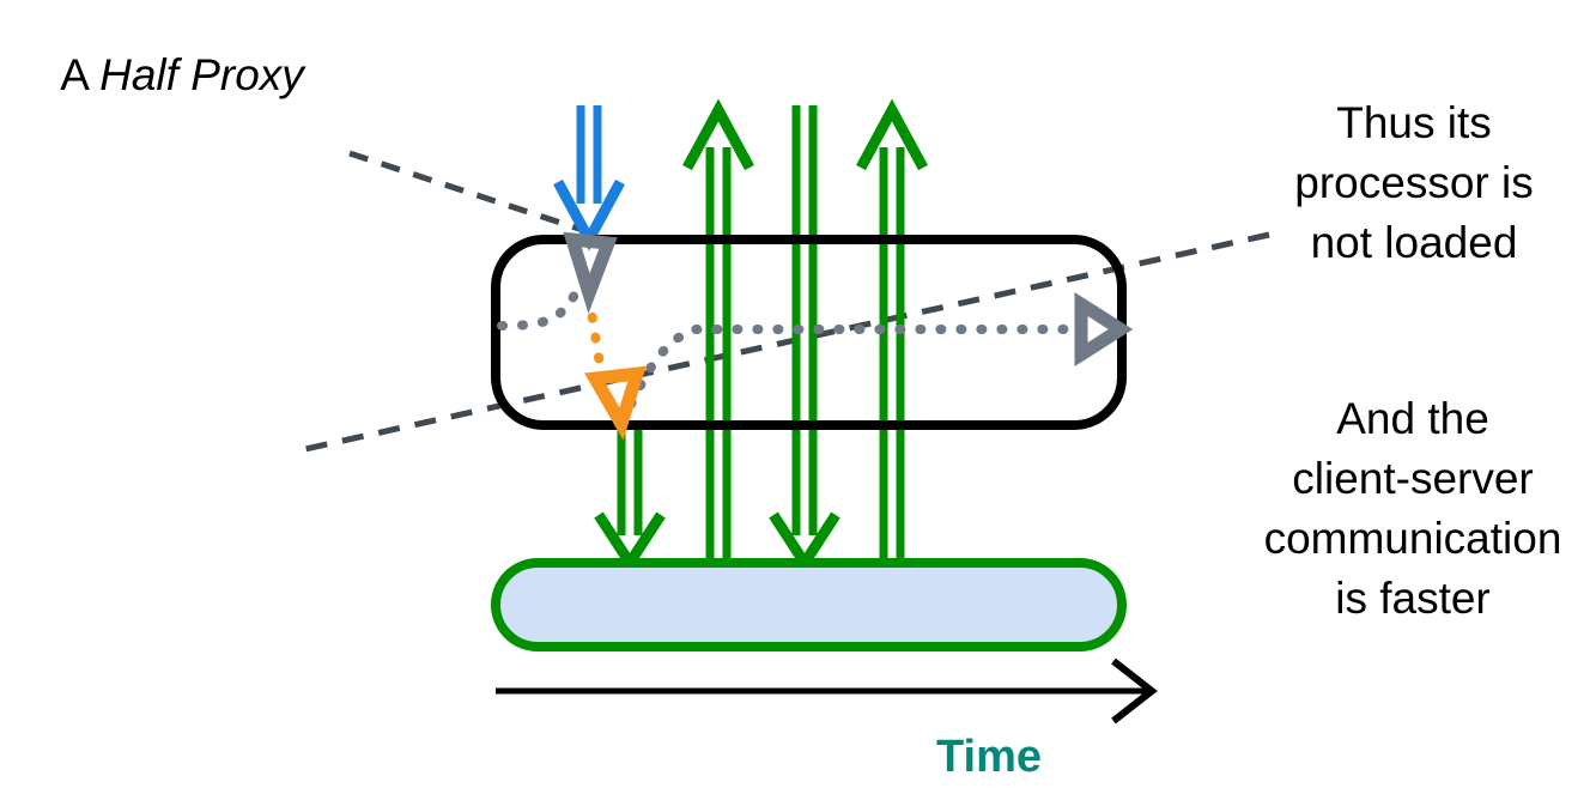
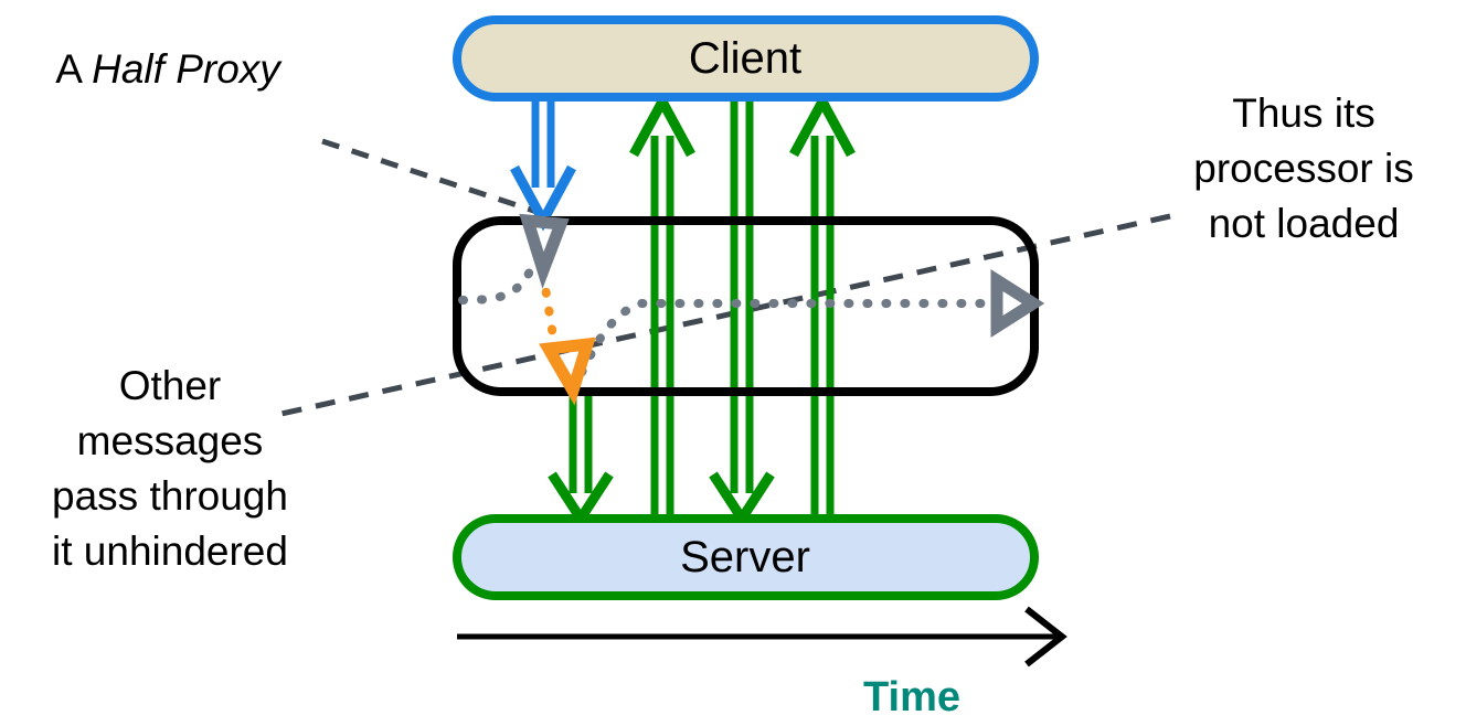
+ Client
+ Server
  Time
  A Half Proxy
+ Other
+ messages
+ pass through
+ it unhindered
  Thus its
  processor is
  not loaded
- And the
- client-server
- communication
- is faster
